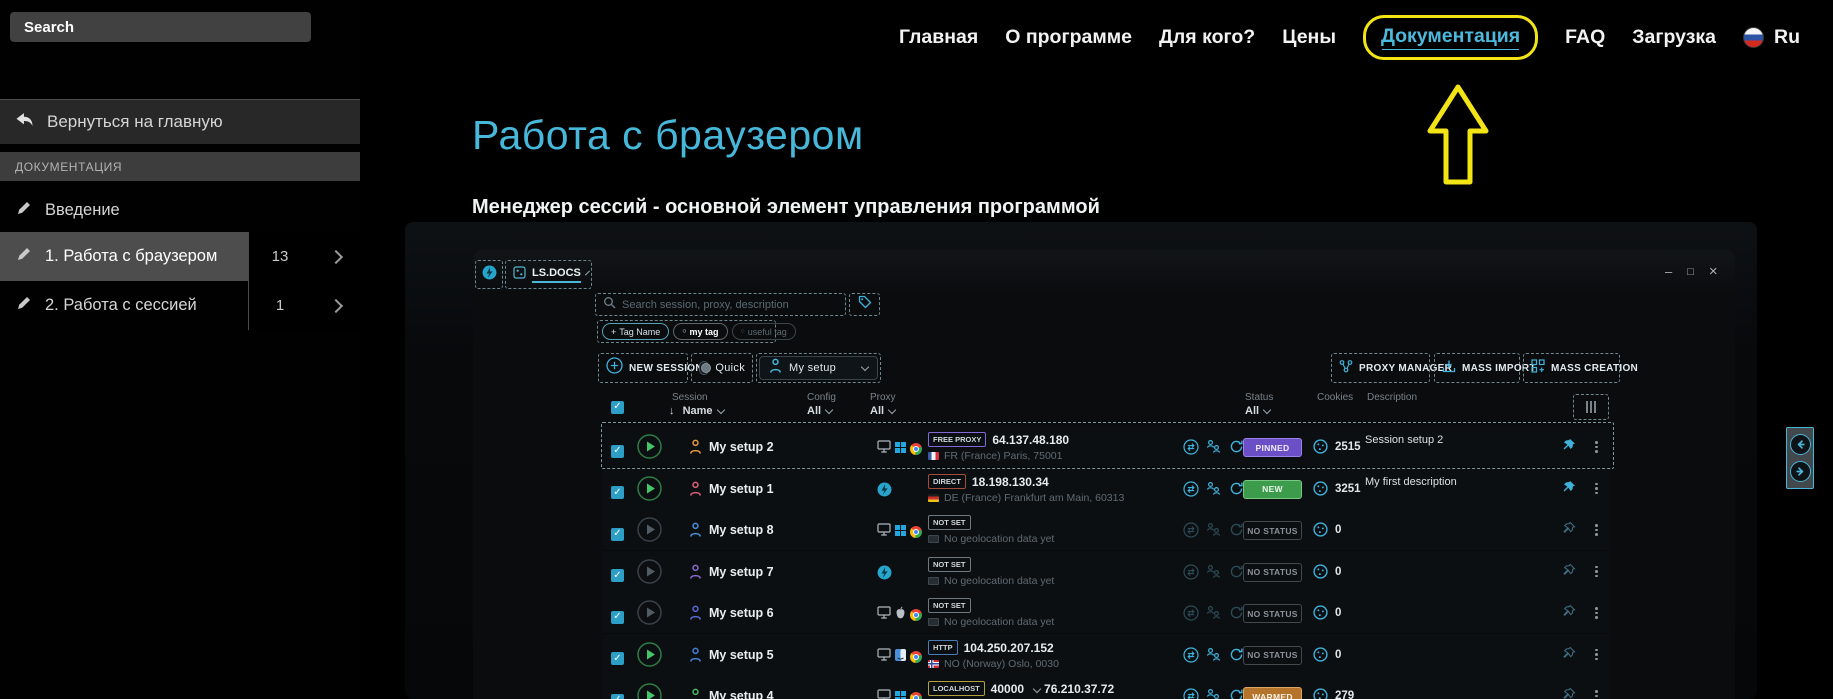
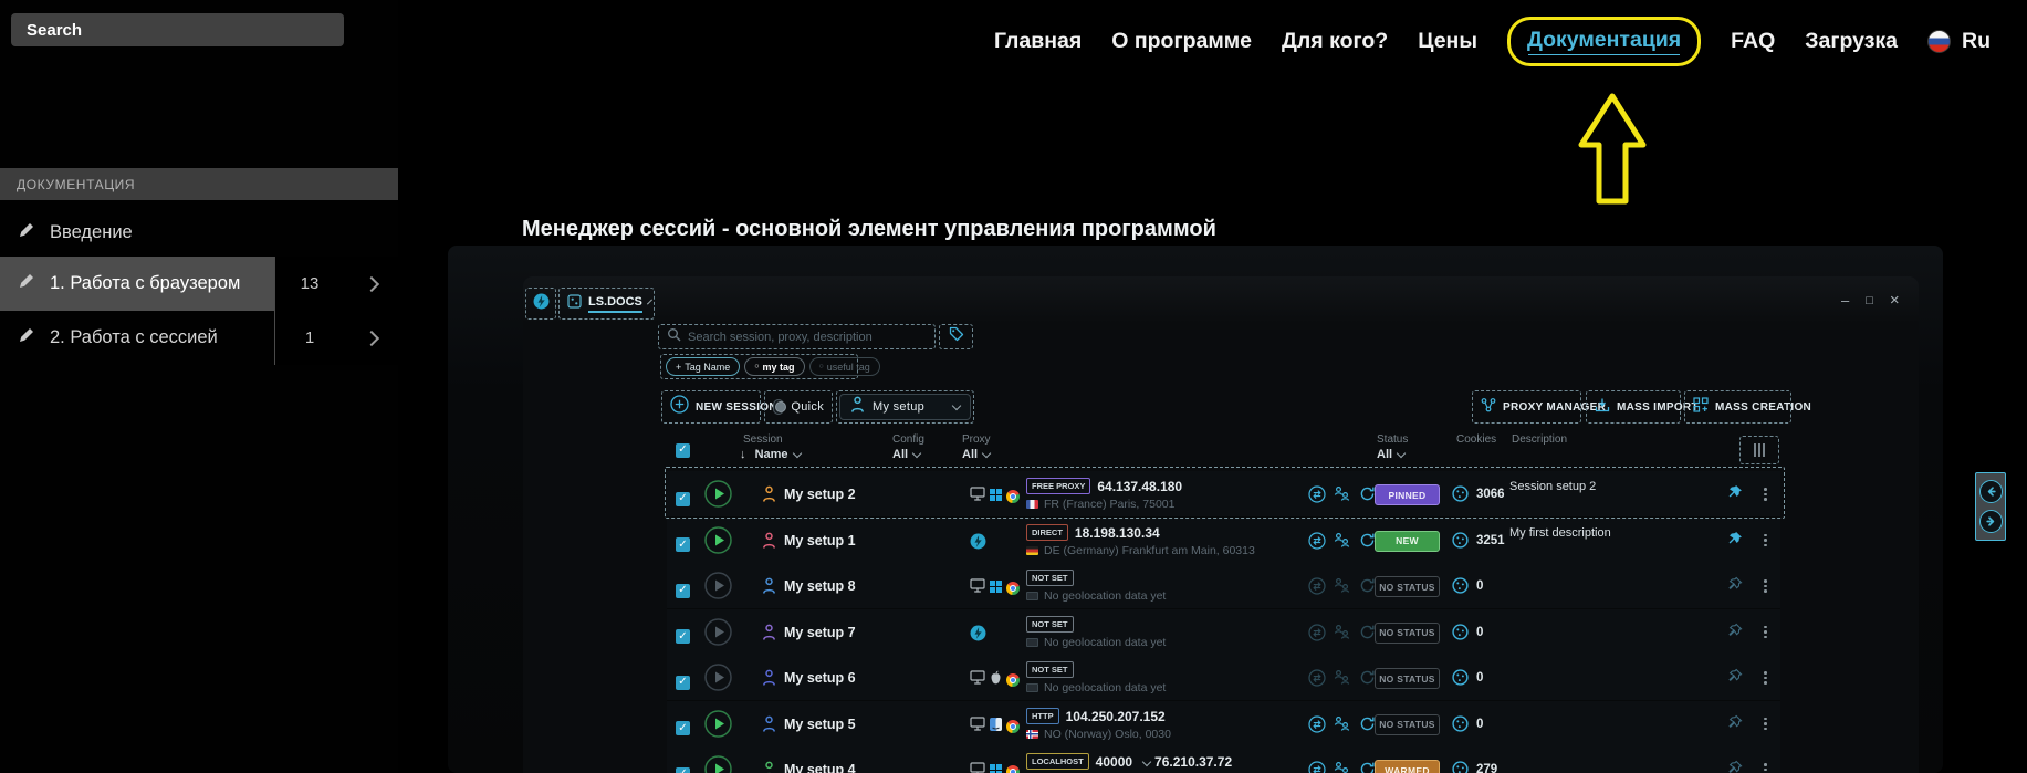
  Search
- Вернуться на главную
  ДОКУМЕНТАЦИЯ
  Введение
  1. Работа с браузером
  13
  2. Работа с сессией
  1
  Главная
  О программе
  Для кого?
  Цены
  Документация
  FAQ
  Загрузка
  Ru
- Работа с браузером
  Менеджер сессий - основной элемент управления программой
  LS.DOCS
  –
  □
  ×
  Search session, proxy, description
  +
  Tag Name
  my tag
  useful tag
  NEW SESSIO
  Quick
  My setup
  PROXY MANAGER
  MASS IMPORT
  MASS CREATION
  ✓
  Session
  ↓
  Name
  Config
  All
  Proxy
  All
  Status
  All
  Cookies
  Description
  ✓
  My setup 2
  FREE PROXY 64.137.48.180
  FR (France) Paris, 75001
  PINNED
- 2515
+ 3066
  Session setup 2
  ✓
  My setup 1
  DIRECT 18.198.130.34
- DE (France) Frankfurt am Main, 60313
+ DE (Germany) Frankfurt am Main, 60313
  NEW
  3251
  My first description
  ✓
  My setup 8
  NOT SET
  No geolocation data yet
  NO STATUS
  0
  ✓
  My setup 7
  NOT SET
  No geolocation data yet
  NO STATUS
  0
  ✓
  My setup 6
  NOT SET
  No geolocation data yet
  NO STATUS
  0
  ✓
  My setup 5
  HTTP 104.250.207.152
  NO (Norway) Oslo, 0030
  NO STATUS
  0
  My setup 4
  LOCALHOST 40000 76.210.37.72
  WARMED
  279
